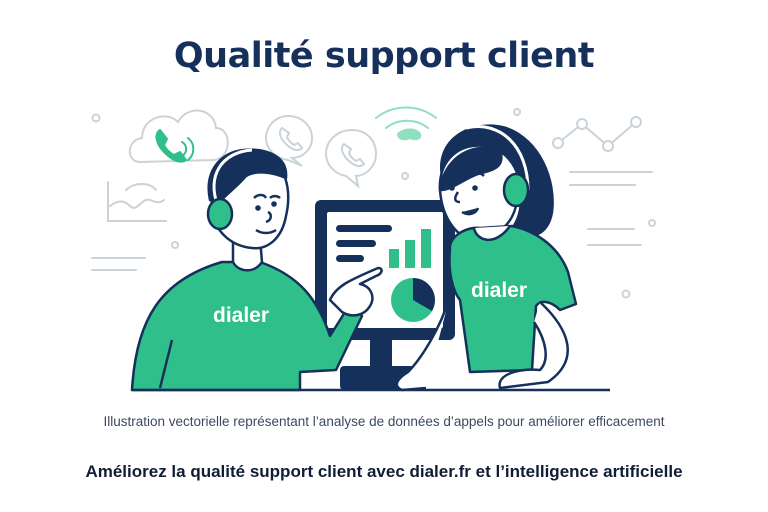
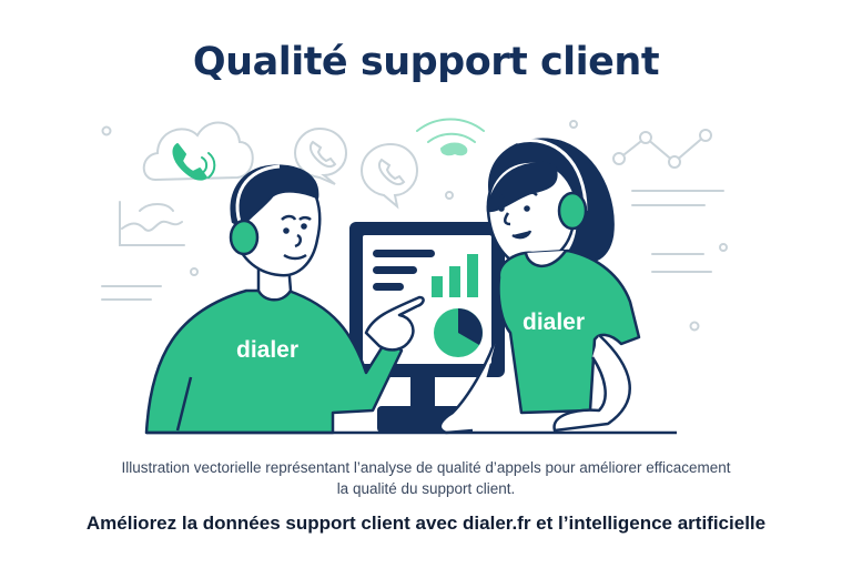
  Qualité support client
  dialer
  dialer
- Illustration vectorielle représentant l’analyse de données d’appels pour améliorer efficacement
+ Illustration vectorielle représentant l’analyse de qualité d’appels pour améliorer efficacement
+ la qualité du support client.
- Améliorez la qualité support client avec dialer.fr et l’intelligence artificielle
+ Améliorez la données support client avec dialer.fr et l’intelligence artificielle
